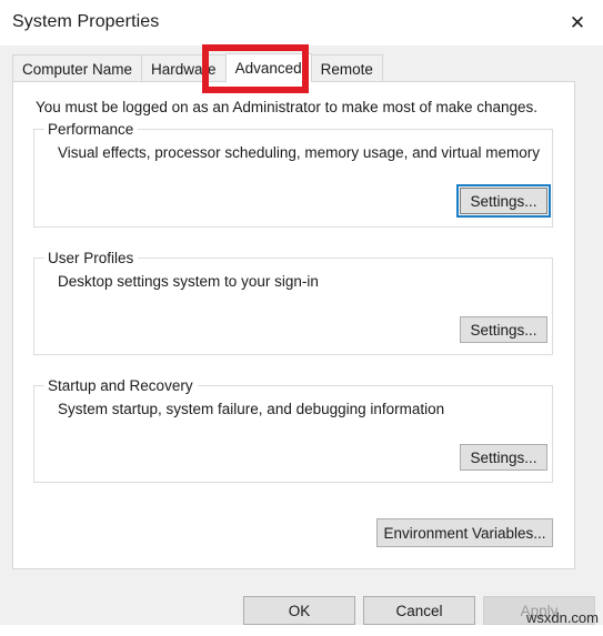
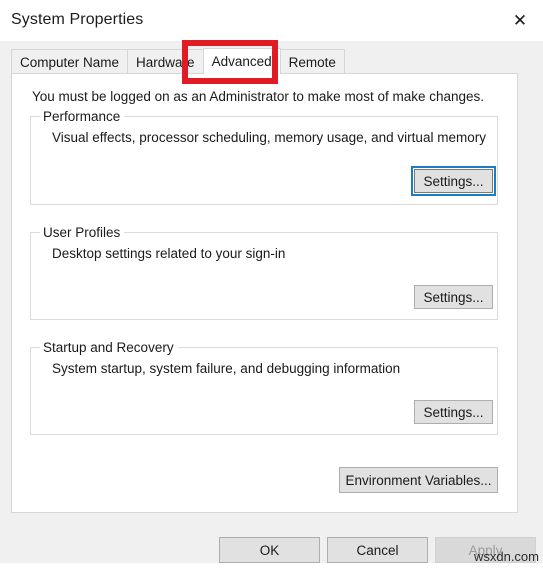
  System Properties
  ✕
  Computer Name
  Hardware
  Advanced
  Remote
  You must be logged on as an Administrator to make most of make changes.
  Performance
  Visual effects, processor scheduling, memory usage, and virtual memory
  Settings...
  User Profiles
- Desktop settings system to your sign-in
+ Desktop settings related to your sign-in
  Settings...
  Startup and Recovery
  System startup, system failure, and debugging information
  Settings...
  Environment Variables...
  OK
  Cancel
  Apply
  wsxdn.com
